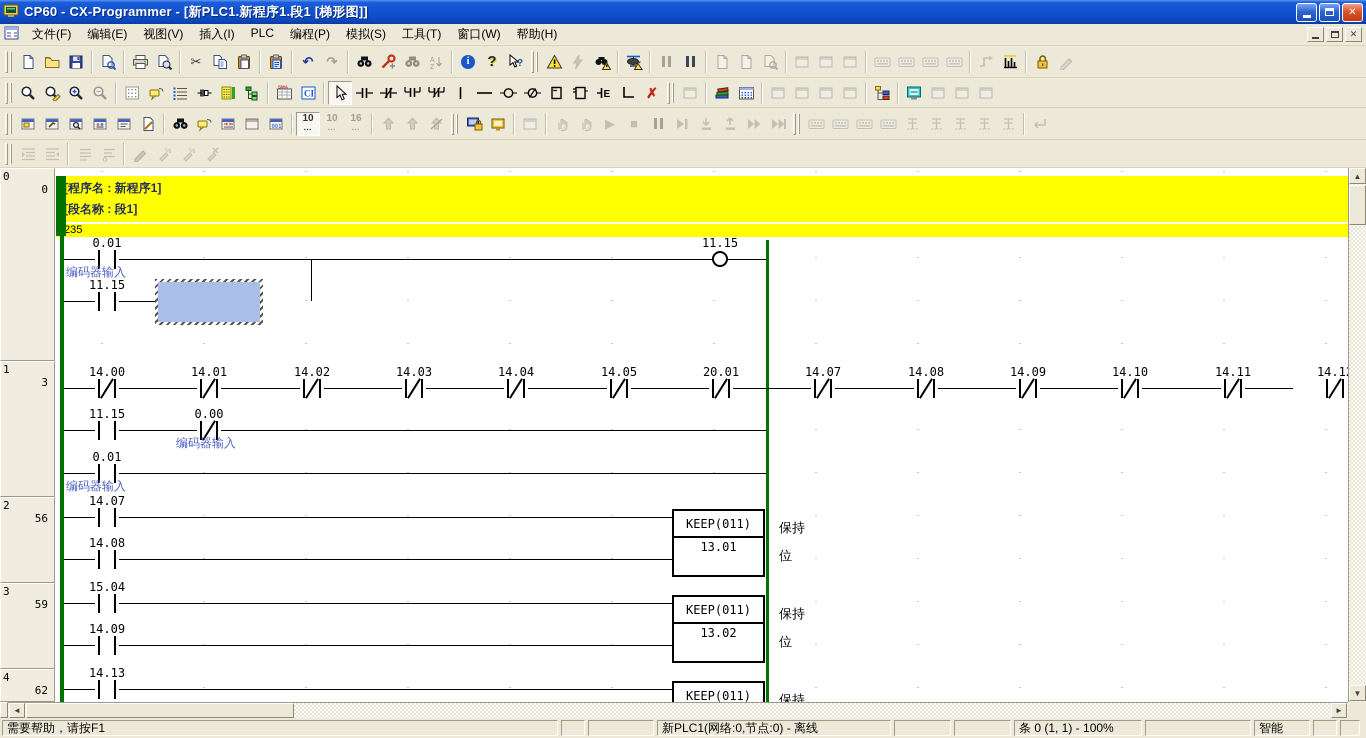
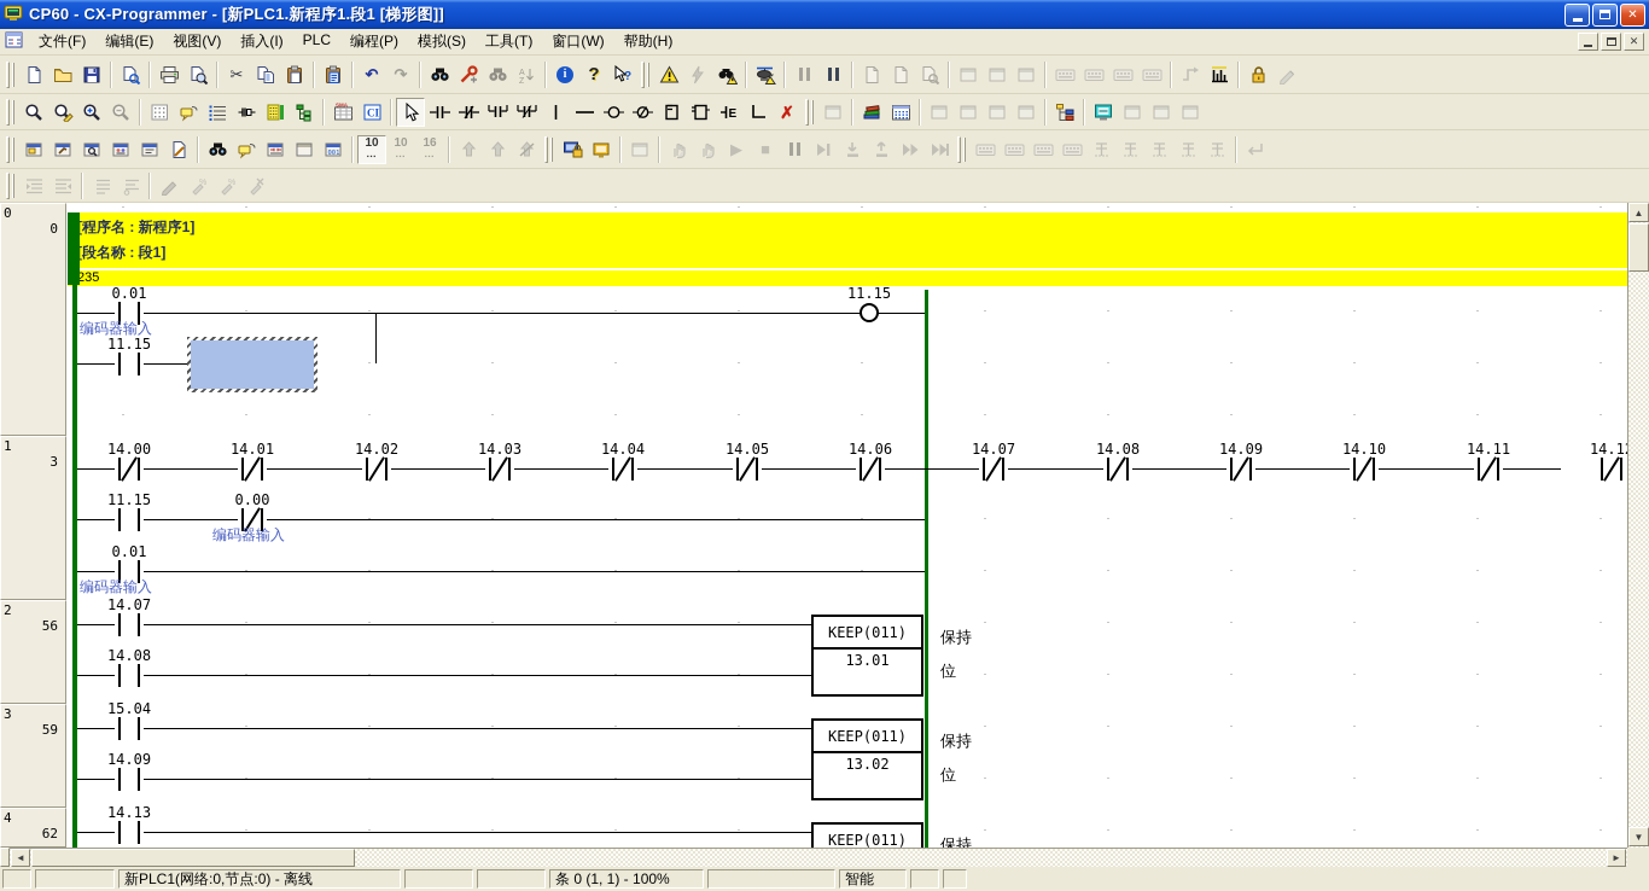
  CP60 - CX-Programmer - [新PLC1.新程序1.段1 [梯形图]]
  ✕
  文件(F)
  编辑(E)
  视图(V)
  插入(I)
  PLC
  编程(P)
  模拟(S)
  工具(T)
  窗口(W)
  帮助(H)
  ✕
  ✂
  ↶
  ↷
  i
  ?
  ?
  CI
  E
  ✗
  10
  10
  16
  ▶
  ■
  [程序名 : 新程序1]
  [段名称 : 段1]
  235
  0.01
  编码器输入
  11.15
  14.00
  14.01
  14.02
  14.03
  14.04
  14.05
- 20.01
+ 14.06
  14.07
  14.08
  14.09
  14.10
  14.11
  14.1
  11.15
  0.00
  编码器输入
  0.01
  编码器输入
  14.07
  14.08
  15.04
  14.09
  14.13
  11.15
  KEEP(011)
  13.01
  保持
  位
  KEEP(011)
  13.02
  保持
  位
  KEEP(011)
  保持
  0
  0
  1
  3
  2
  56
  3
  59
  4
  62
  ▲
  ▼
  ◄
  ►
- 需要帮助，请按F1
  新PLC1(网络:0,节点:0) - 离线
  条 0 (1, 1) - 100%
  智能
